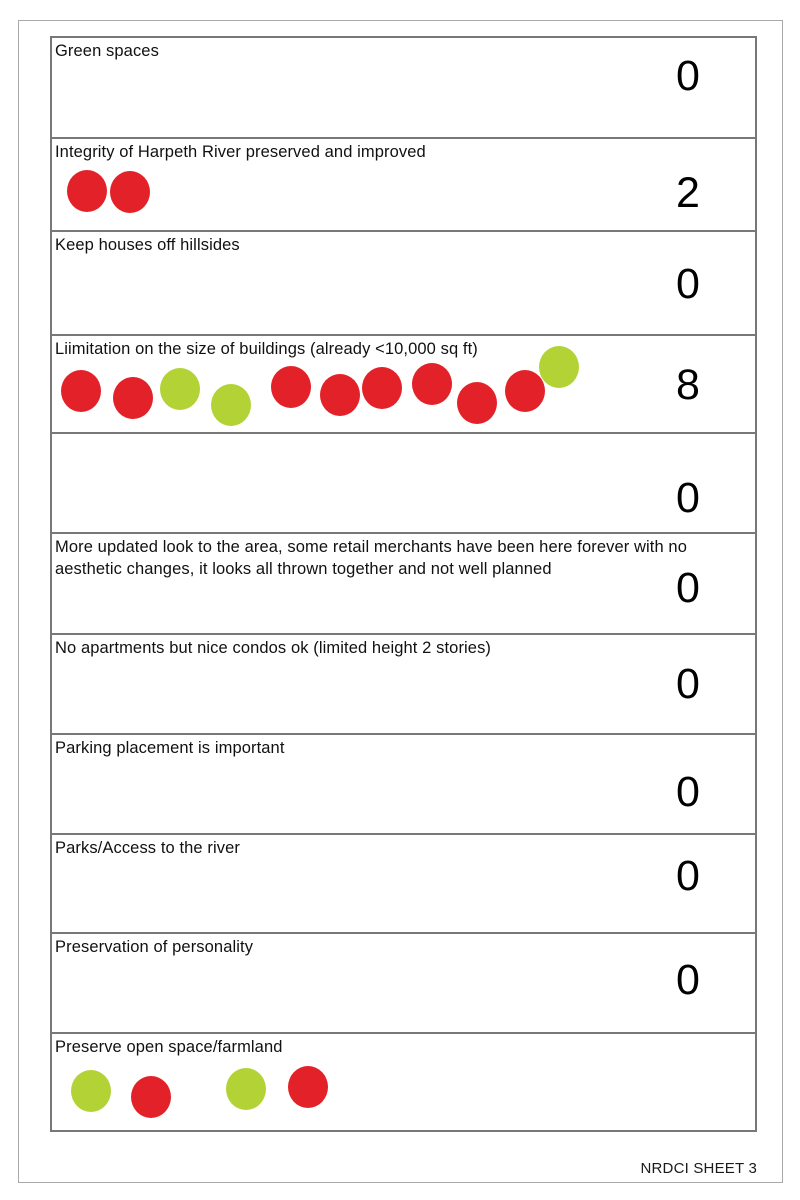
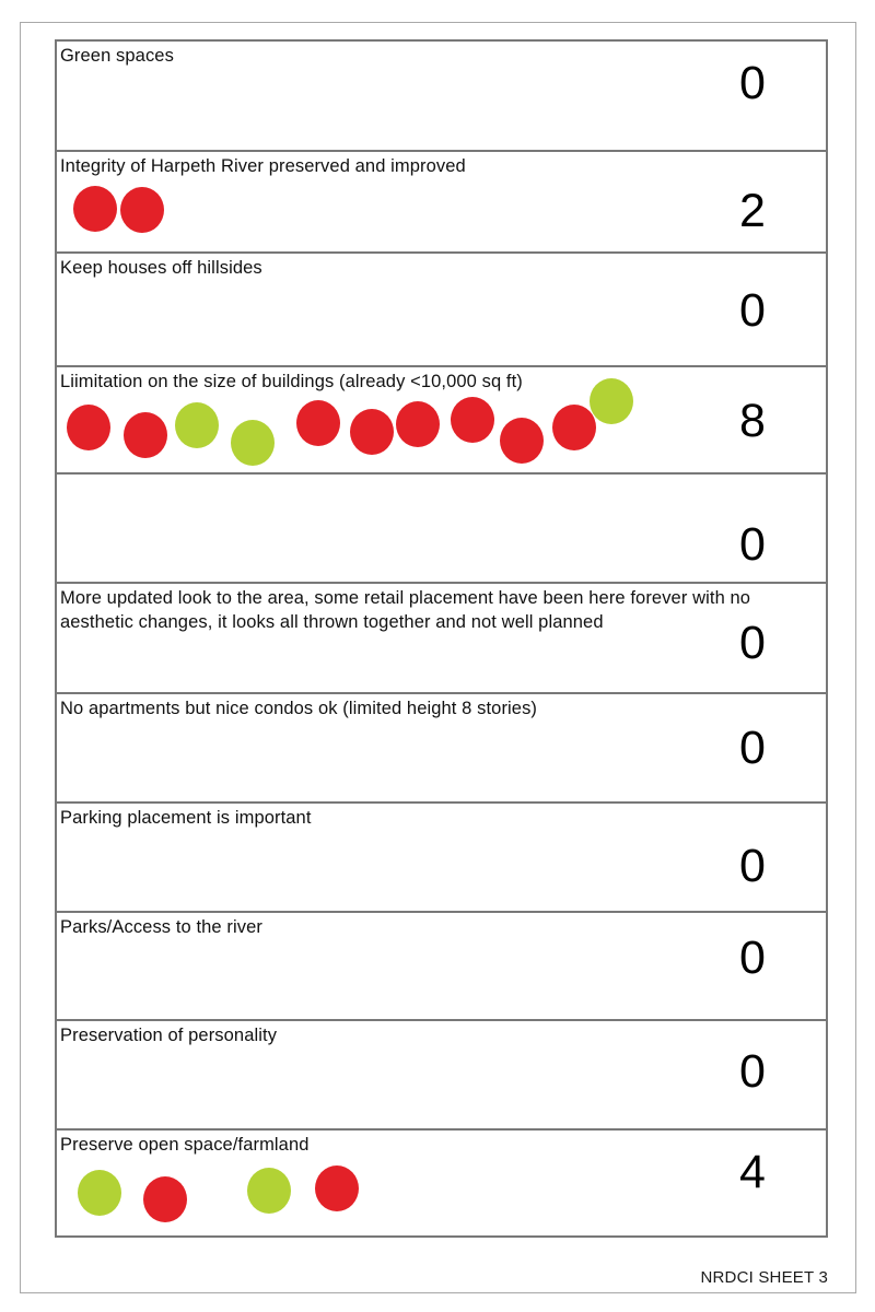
  Green spaces
  0
  Integrity of Harpeth River preserved and improved
  2
  Keep houses off hillsides
  0
  Liimitation on the size of buildings (already <10,000 sq ft)
  8
  0
- More updated look to the area, some retail merchants have been here forever with no aesthetic changes, it looks all thrown together and not well planned
+ More updated look to the area, some retail placement have been here forever with no aesthetic changes, it looks all thrown together and not well planned
  0
- No apartments but nice condos ok (limited height 2 stories)
+ No apartments but nice condos ok (limited height 8 stories)
  0
  Parking placement is important
  0
  Parks/Access to the river
  0
  Preservation of personality
  0
  Preserve open space/farmland
+ 4
  NRDCI SHEET 3
